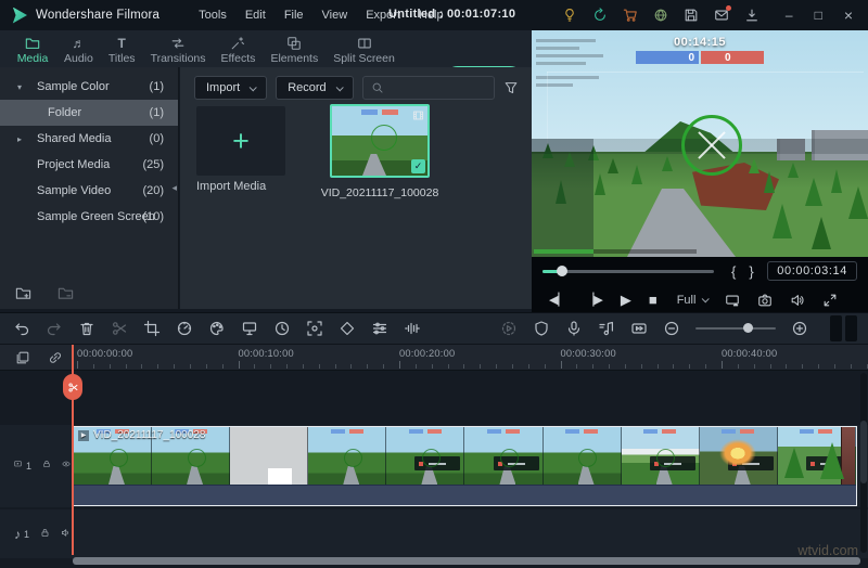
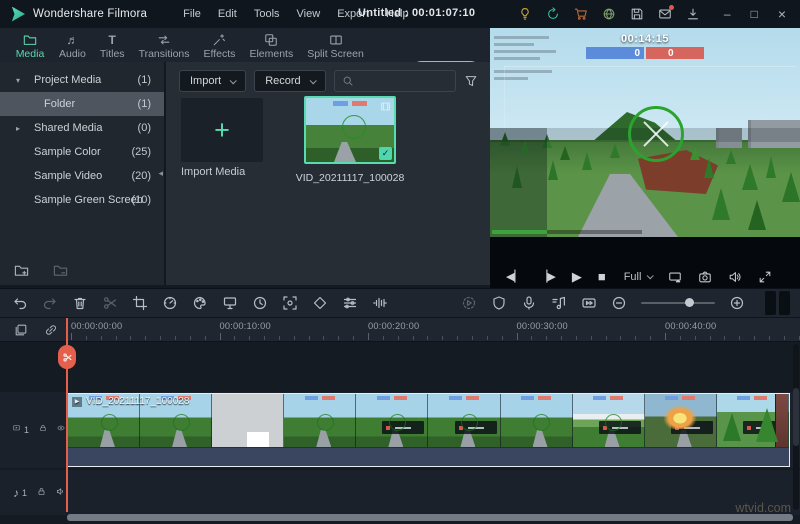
  Wondershare Filmora
- Tools
+ File
  Edit
- File
+ Tools
  View
  Export
  Help
  Untitled : 00:01:07:10
  –
  □
  ×
  Media
  ♬
  Audio
  T
  Titles
  Transitions
  Effects
  Elements
  Split Screen
  ▾
- Sample Color
+ Project Media
  (1)
  Folder
  (1)
  ▸
  Shared Media
  (0)
- Project Media
+ Sample Color
  (25)
  Sample Video
  (20)
  Sample Green Screen
  (10)
  ◂
  Import
  Record
  +
  Import Media
  ✓
  VID_20211117_100028
  00:14:15
  0
  0
- {
- }
- 00:00:03:14
  ◀▏
  ▕▶
  ▶
  ■
  Full
  00:00:00:00
  00:00:10:00
  00:00:20:00
  00:00:30:00
  00:00:40:00
  1
  ♪
  1
  VID_20211117_100028
  wtvid.com
